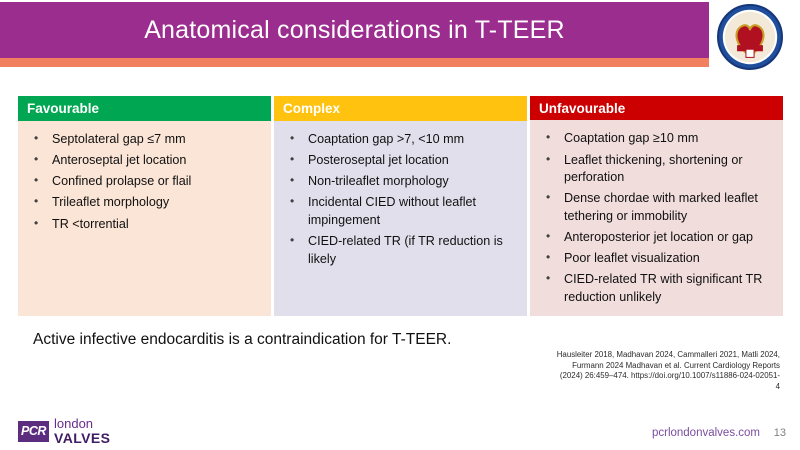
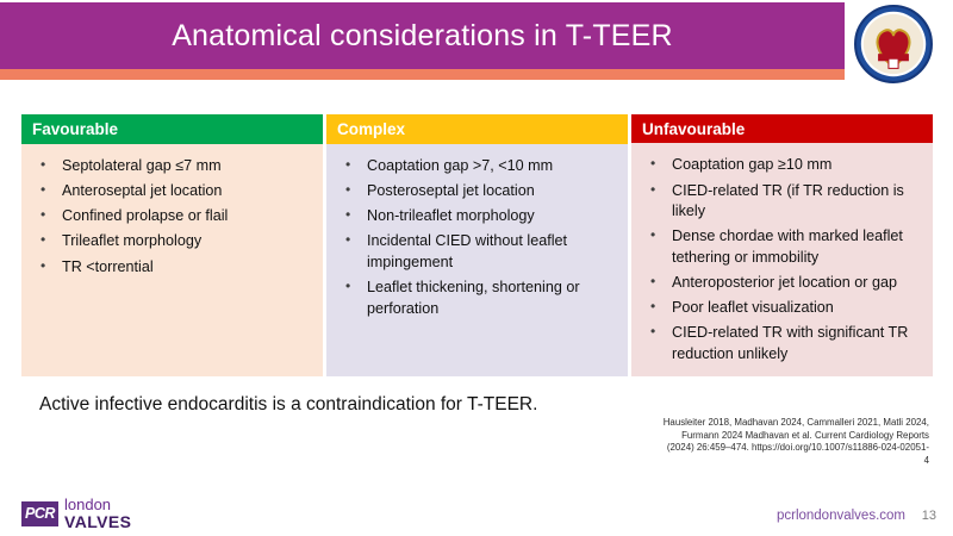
  Anatomical considerations in T-TEER
  Favourable
  Septolateral gap ≤7 mm
  Anteroseptal jet location
  Confined prolapse or flail
  Trileaflet morphology
  TR <torrential
  Complex
  Coaptation gap >7, <10 mm
  Posteroseptal jet location
  Non-trileaflet morphology
  Incidental CIED without leaflet impingement
- CIED-related TR (if TR reduction is likely
+ Leaflet thickening, shortening or perforation
  Unfavourable
  Coaptation gap ≥10 mm
- Leaflet thickening, shortening or perforation
+ CIED-related TR (if TR reduction is likely
  Dense chordae with marked leaflet tethering or immobility
  Anteroposterior jet location or gap
  Poor leaflet visualization
  CIED-related TR with significant TR reduction unlikely
  Active infective endocarditis is a contraindication for T-TEER.
  Hausleiter 2018, Madhavan 2024, Cammalleri 2021, Matli 2024,
  Furmann 2024 Madhavan et al. Current Cardiology Reports
  (2024) 26:459–474. https://doi.org/10.1007/s11886-024-02051-
  4
  PCR
  london
  VALVES
  pcrlondonvalves.com
  13
